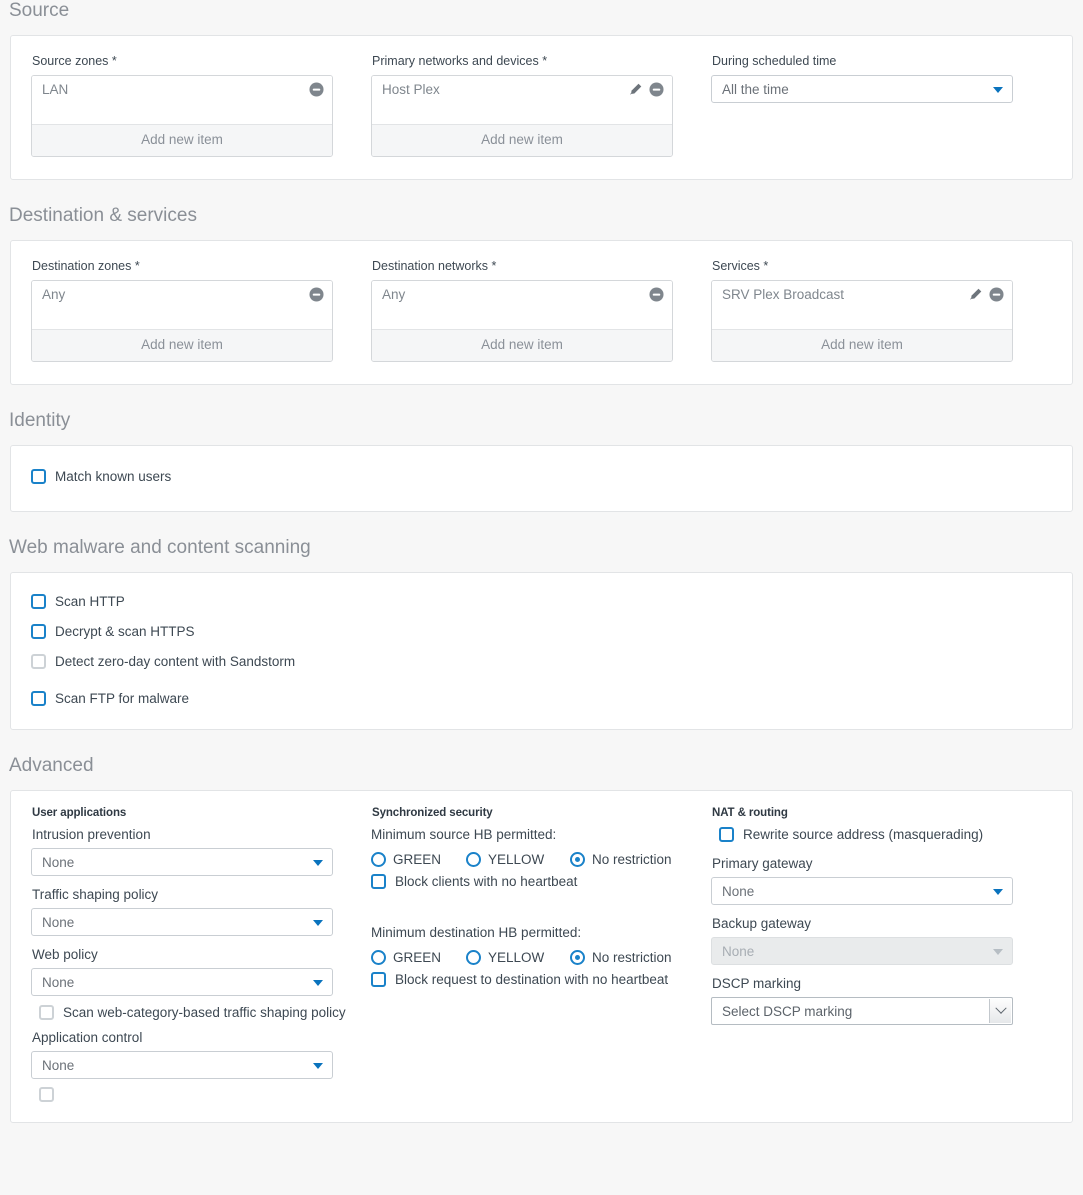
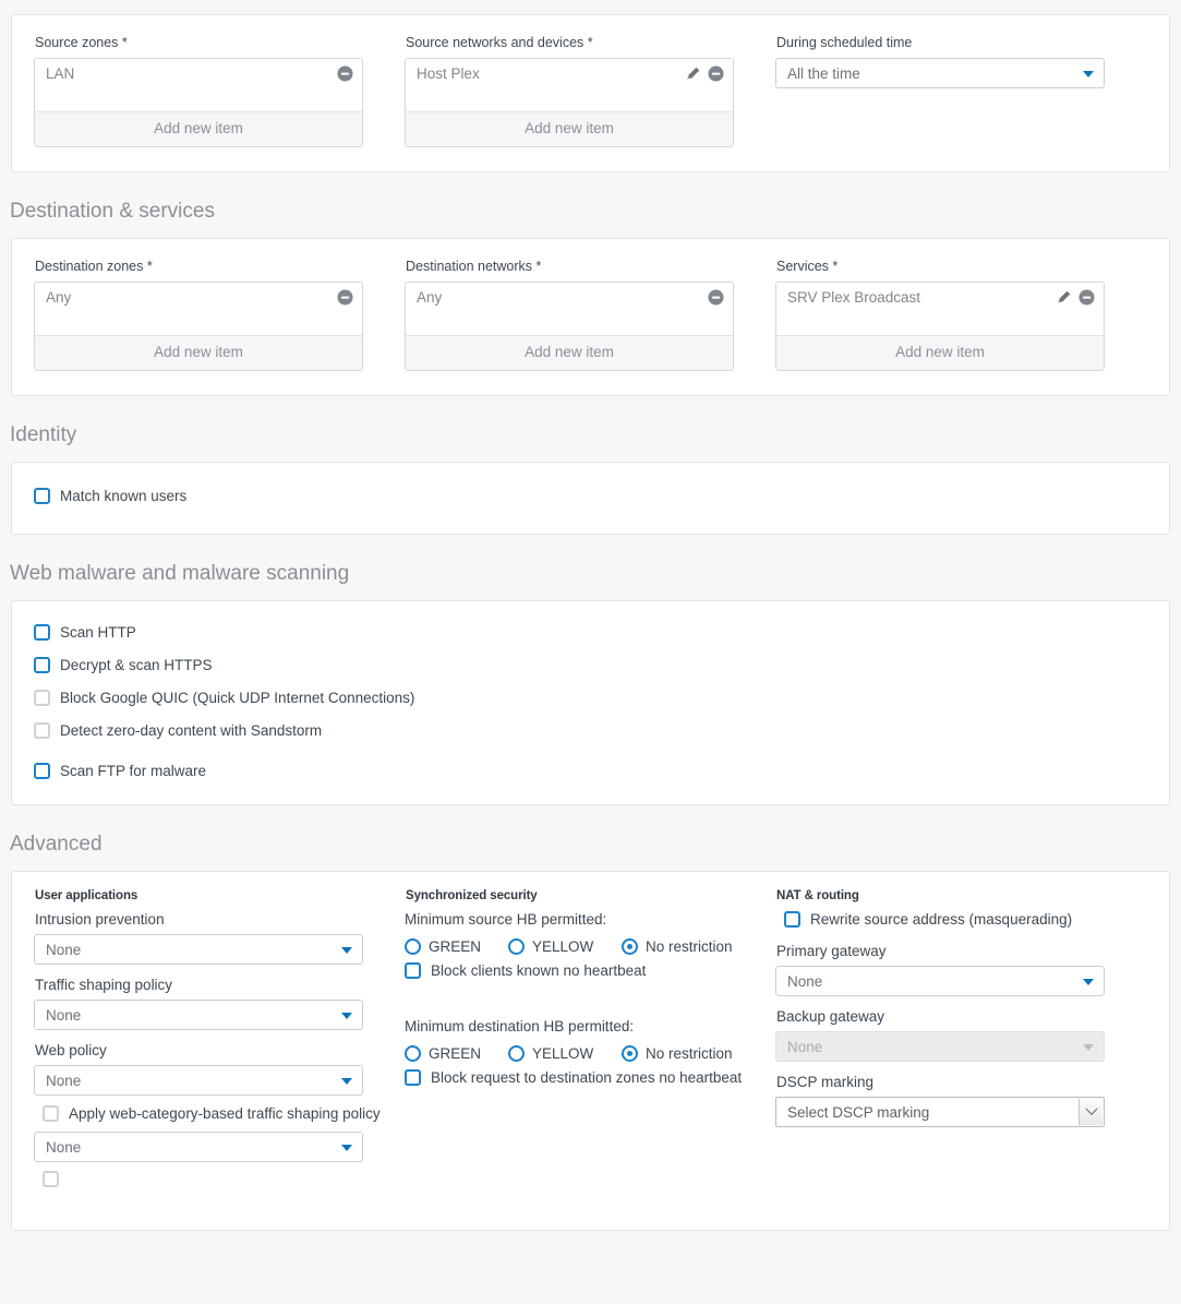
- Source
  Source zones *
  LAN
  Add new item
- Primary networks and devices *
+ Source networks and devices *
  Host Plex
  Add new item
  During scheduled time
  All the time
  Destination & services
  Destination zones *
  Any
  Add new item
  Destination networks *
  Any
  Add new item
  Services *
  SRV Plex Broadcast
  Add new item
  Identity
  Match known users
- Web malware and content scanning
+ Web malware and malware scanning
  Scan HTTP
  Decrypt & scan HTTPS
+ Block Google QUIC (Quick UDP Internet Connections)
  Detect zero-day content with Sandstorm
  Scan FTP for malware
  Advanced
  User applications
  Intrusion prevention
  None
  Traffic shaping policy
  None
  Web policy
  None
- Scan web-category-based traffic shaping policy
+ Apply web-category-based traffic shaping policy
- Application control
  None
  Synchronized security
  Minimum source HB permitted:
  GREEN
  YELLOW
  No restriction
- Block clients with no heartbeat
+ Block clients known no heartbeat
  Minimum destination HB permitted:
  GREEN
  YELLOW
  No restriction
- Block request to destination with no heartbeat
+ Block request to destination zones no heartbeat
  NAT & routing
  Rewrite source address (masquerading)
  Primary gateway
  None
  Backup gateway
  None
  DSCP marking
  Select DSCP marking
